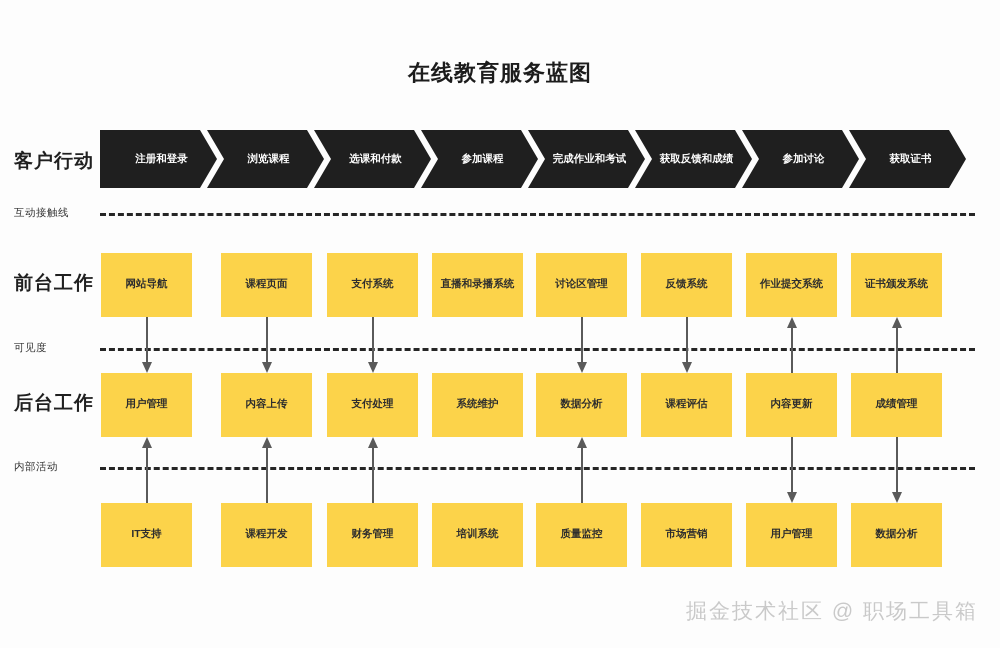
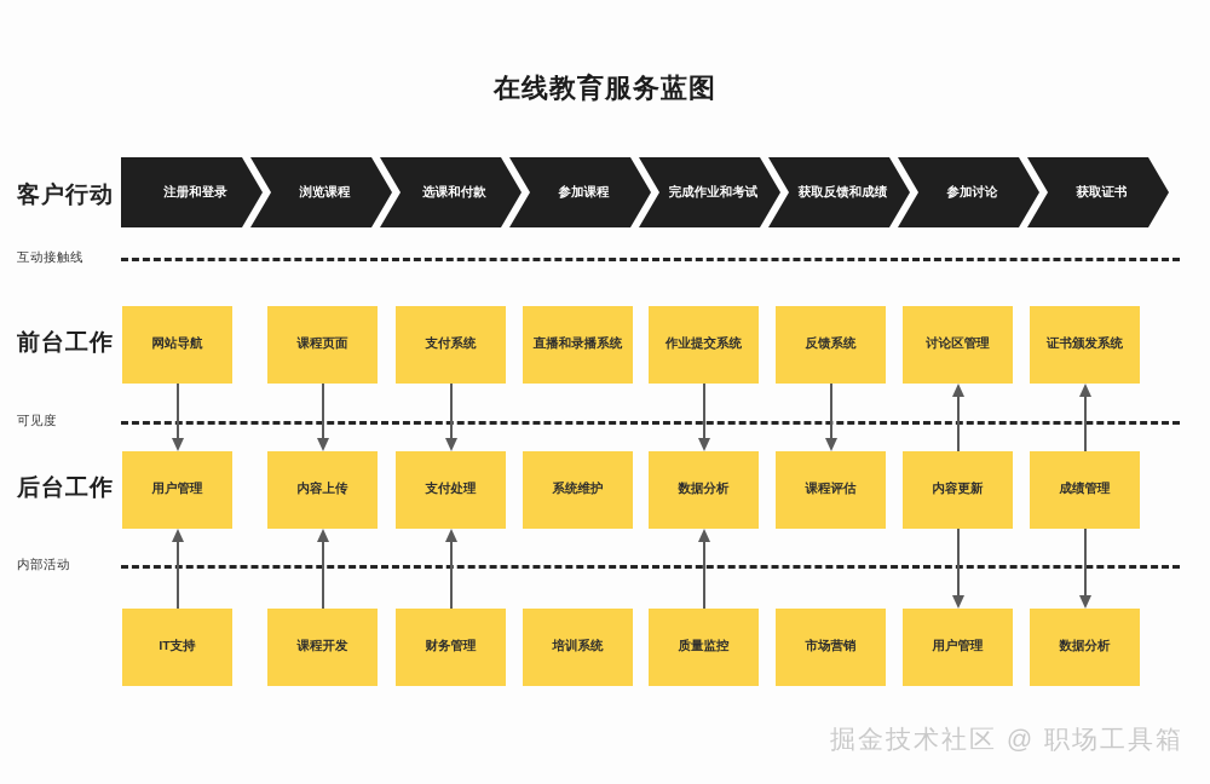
  在线教育服务蓝图
  客户行动
  前台工作
  后台工作
  互动接触线
  可见度
  内部活动
  注册和登录
  浏览课程
  选课和付款
  参加课程
  完成作业和考试
  获取反馈和成绩
  参加讨论
  获取证书
  网站导航
  课程页面
  支付系统
  直播和录播系统
- 讨论区管理
+ 作业提交系统
  反馈系统
- 作业提交系统
+ 讨论区管理
  证书颁发系统
  用户管理
  内容上传
  支付处理
  系统维护
  数据分析
  课程评估
  内容更新
  成绩管理
  IT支持
  课程开发
  财务管理
  培训系统
  质量监控
  市场营销
  用户管理
  数据分析
  掘金技术社区 @ 职场工具箱
